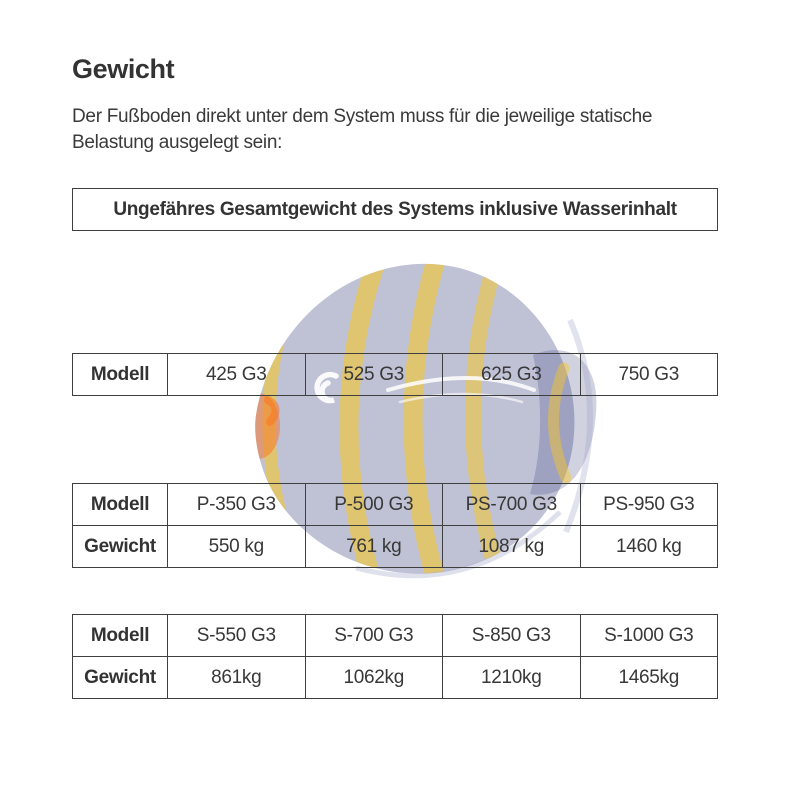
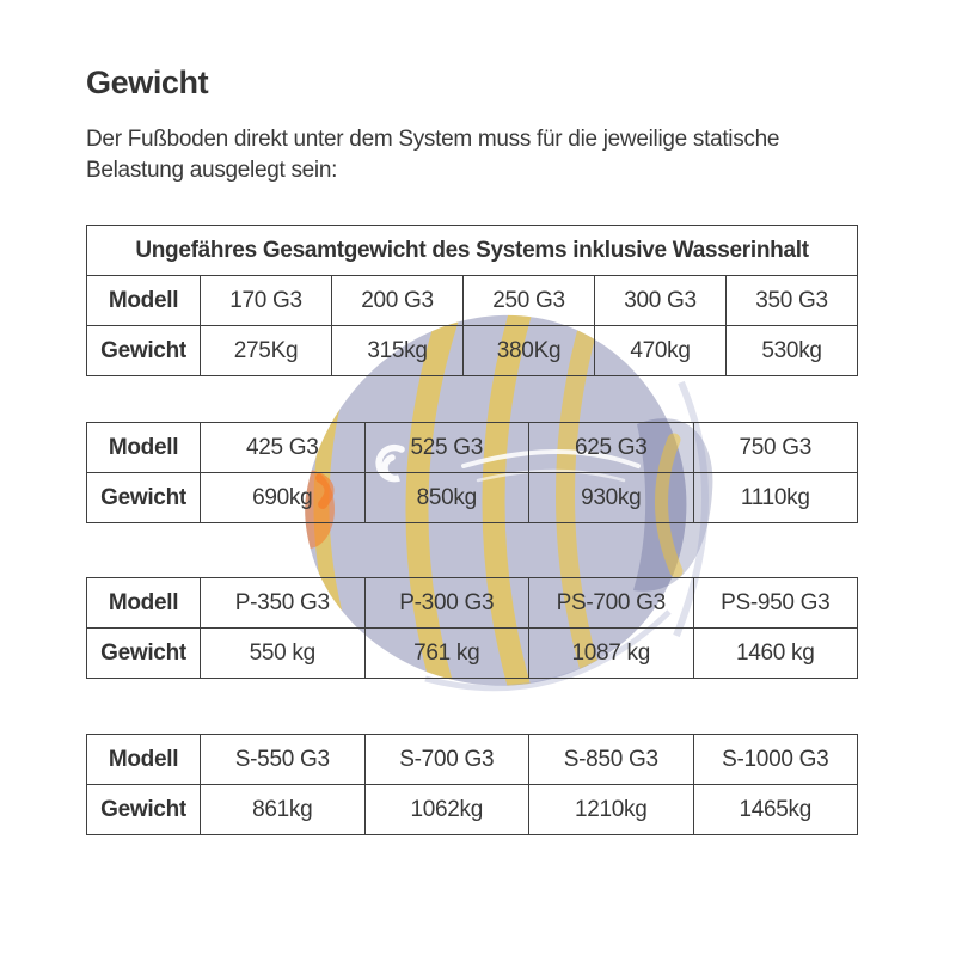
  Gewicht
  Der Fußboden direkt unter dem System muss für die jeweilige statische
  Belastung ausgelegt sein:
  Ungefähres Gesamtgewicht des Systems inklusive Wasserinhalt
+ Modell	170 G3	200 G3	250 G3	300 G3	350 G3
+ Gewicht	275Kg	315kg	380Kg	470kg	530kg
  Modell	425 G3	525 G3	625 G3	750 G3
+ Gewicht	690kg	850kg	930kg	1110kg
- Modell	P-350 G3	P-500 G3	PS-700 G3	PS-950 G3
+ Modell	P-350 G3	P-300 G3	PS-700 G3	PS-950 G3
  Gewicht	550 kg	761 kg	1087 kg	1460 kg
  Modell	S-550 G3	S-700 G3	S-850 G3	S-1000 G3
  Gewicht	861kg	1062kg	1210kg	1465kg
